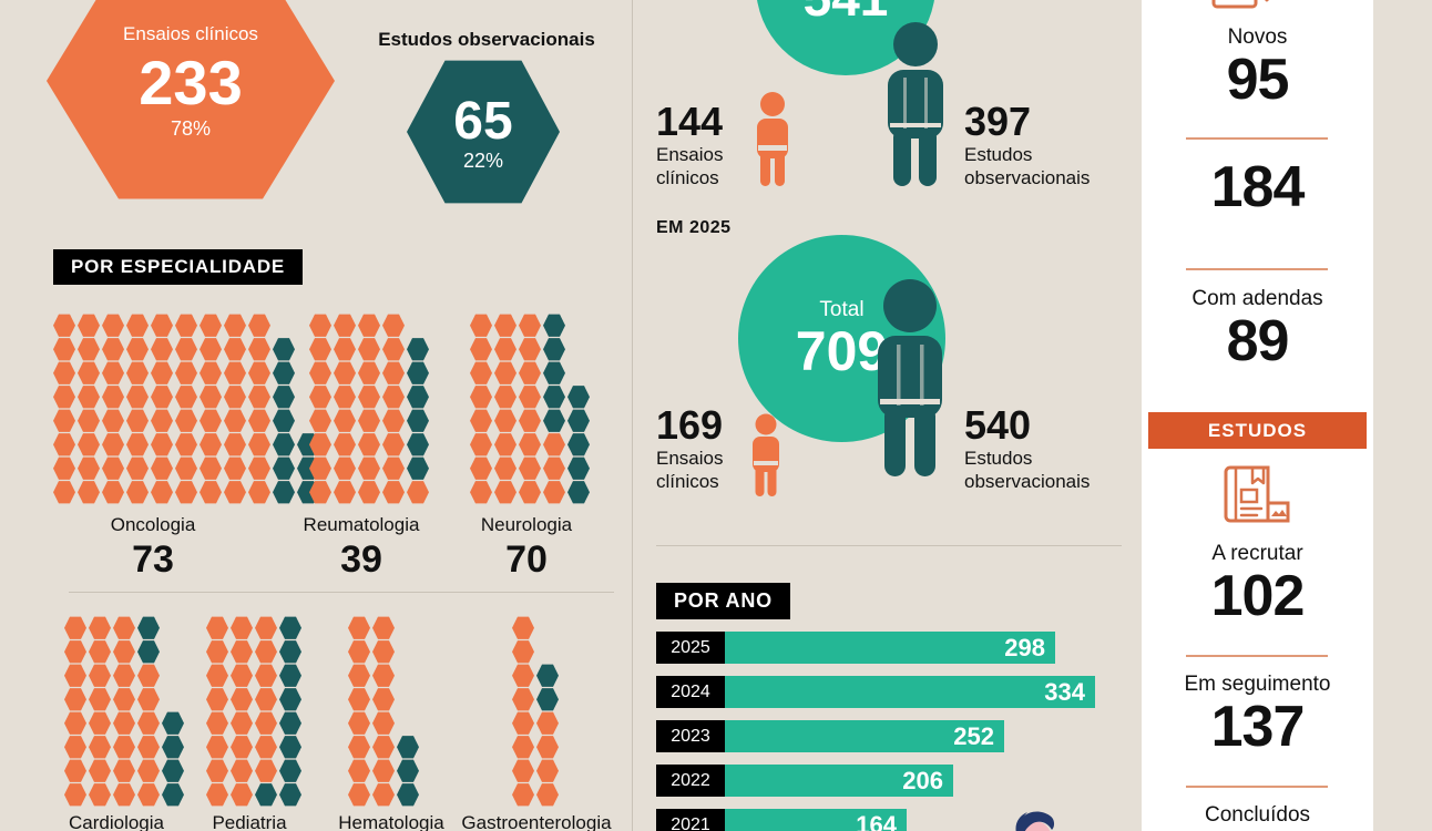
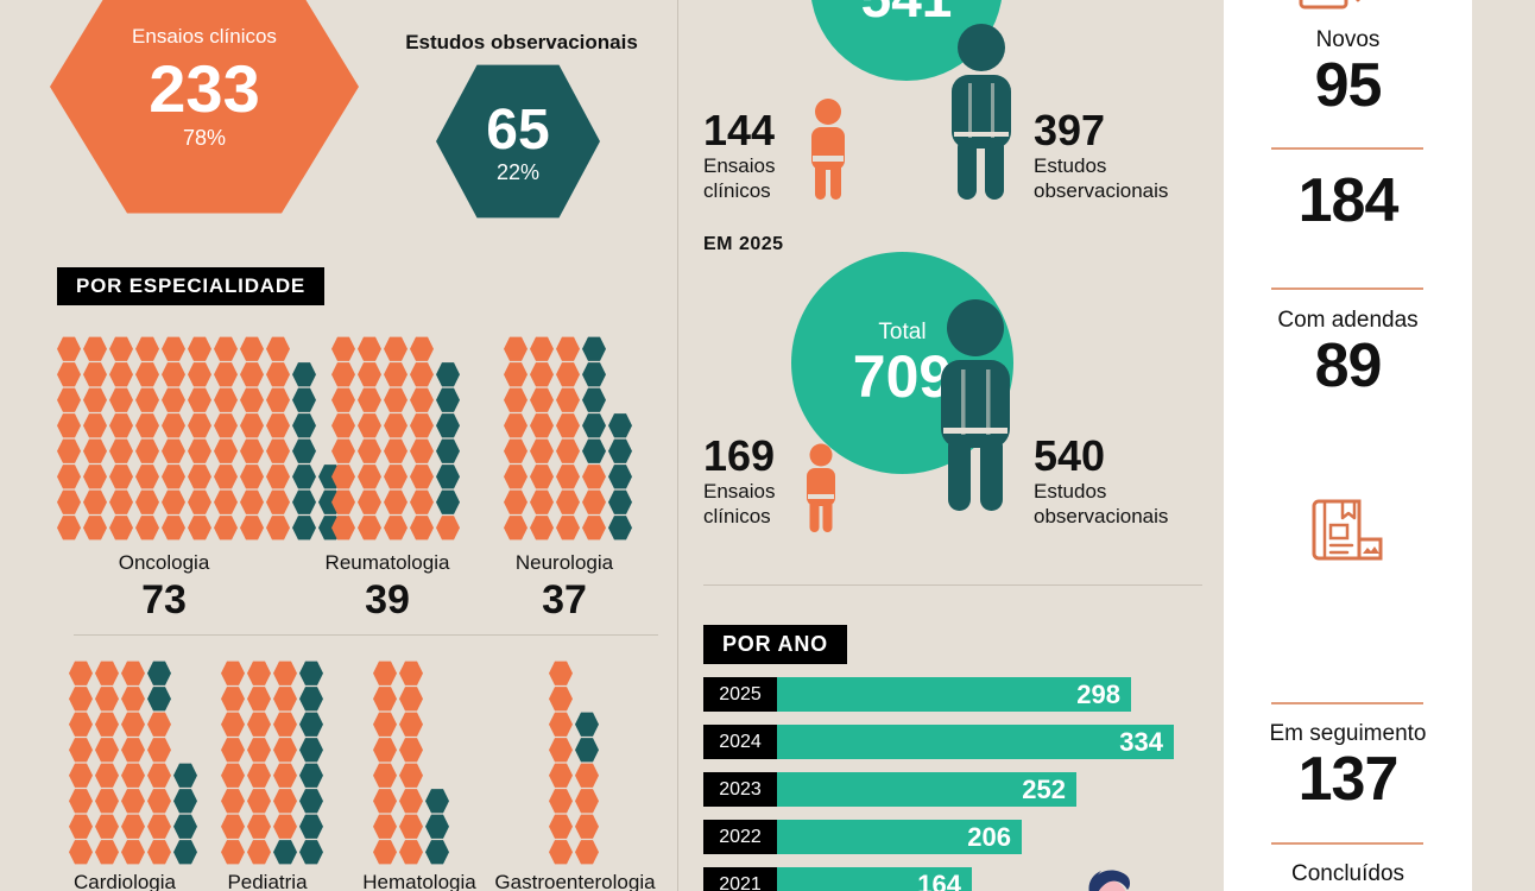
  Ensaios clínicos
  233
  78%
  Estudos observacionais
  65
  22%
  POR ESPECIALIDADE
  Oncologia
  73
  Reumatologia
  39
  Neurologia
- 70
+ 37
  Cardiologia
  Pediatria
  Hematologia
  Gastroenterologia
  144
  Ensaios
  clínicos
  397
  Estudos
  observacionais
  EM 2025
  Total
  709
  169
  Ensaios
  clínicos
  540
  Estudos
  observacionais
  POR ANO
  2025
  298
  2024
  334
  2023
  252
  2022
  206
  2021
  164
  Novos
  95
  184
  Com adendas
  89
- ESTUDOS
- A recrutar
- 102
  Em seguimento
  137
  Concluídos
